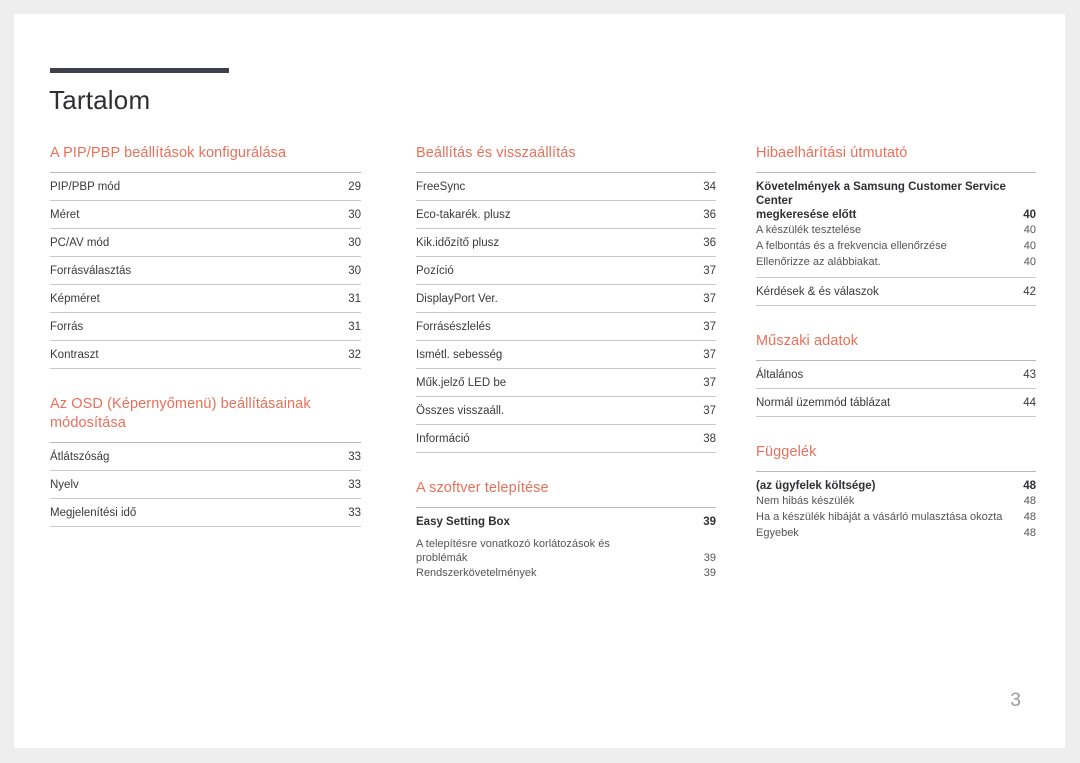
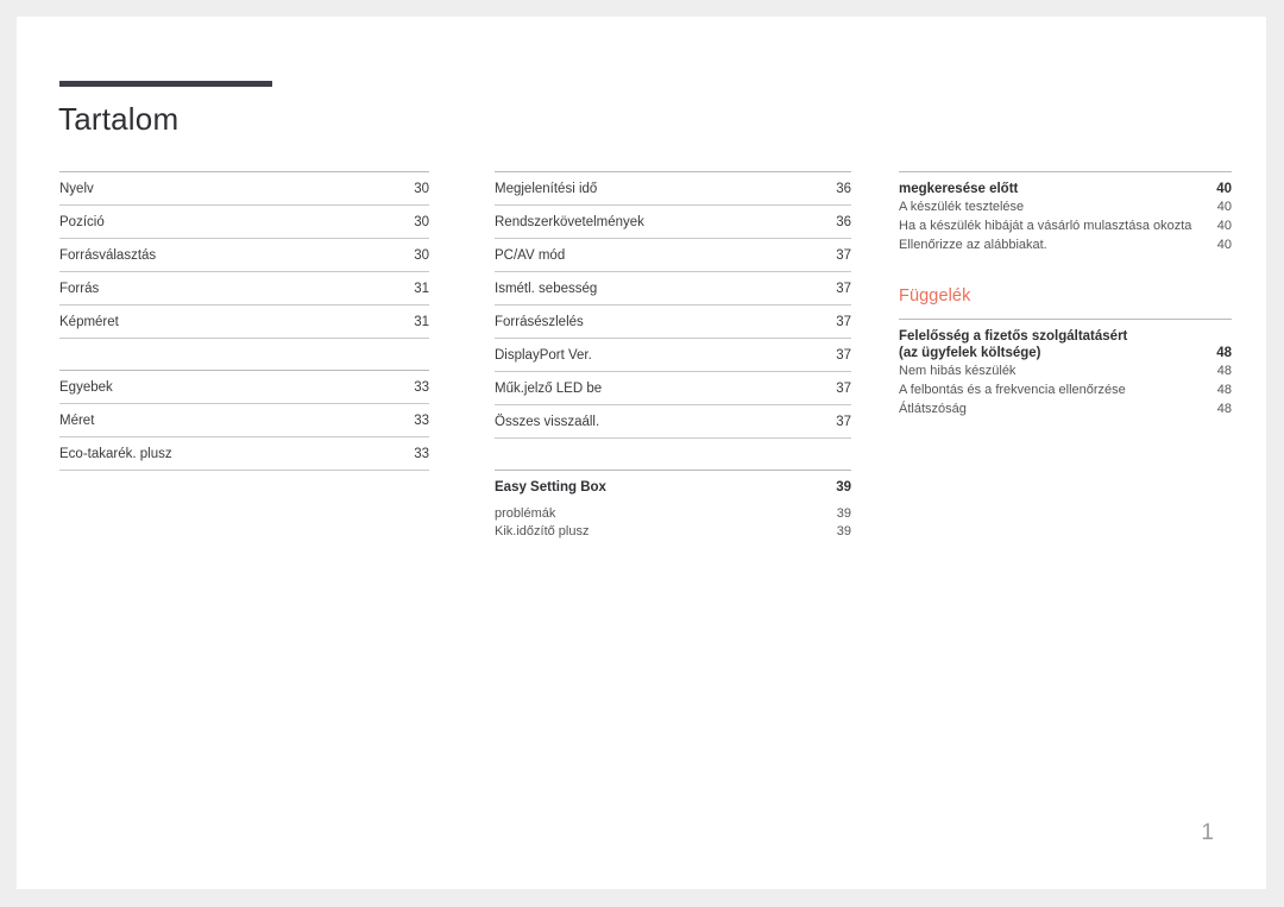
  Tartalom
- A PIP/PBP beállítások konfigurálása
- PIP/PBP mód
- 29
- Méret
+ Nyelv
  30
- PC/AV mód
+ Pozíció
  30
  Forrásválasztás
  30
- Képméret
+ Forrás
  31
- Forrás
+ Képméret
  31
- Kontraszt
- 32
- Az OSD (Képernyőmenü) beállításainak módosítása
- Átlátszóság
+ Egyebek
  33
- Nyelv
+ Méret
  33
- Megjelenítési idő
+ Eco-takarék. plusz
  33
- Beállítás és visszaállítás
- FreeSync
- 34
- Eco-takarék. plusz
+ Megjelenítési idő
  36
- Kik.időzítő plusz
+ Rendszerkövetelmények
  36
- Pozíció
+ PC/AV mód
  37
- DisplayPort Ver.
+ Ismétl. sebesség
  37
  Forrásészlelés
  37
- Ismétl. sebesség
+ DisplayPort Ver.
  37
  Műk.jelző LED be
  37
  Összes visszaáll.
  37
- Információ
- 38
- A szoftver telepítése
  Easy Setting Box
  39
- A telepítésre vonatkozó korlátozások és
  problémák
  39
- Rendszerkövetelmények
+ Kik.időzítő plusz
  39
- Hibaelhárítási útmutató
- Követelmények a Samsung Customer Service Center
  megkeresése előtt
  40
  A készülék tesztelése
  40
- A felbontás és a frekvencia ellenőrzése
+ Ha a készülék hibáját a vásárló mulasztása okozta
  40
  Ellenőrizze az alábbiakat.
  40
- Kérdések & és válaszok
- 42
- Műszaki adatok
- Általános
- 43
- Normál üzemmód táblázat
- 44
  Függelék
+ Felelősség a fizetős szolgáltatásért
  (az ügyfelek költsége)
  48
  Nem hibás készülék
  48
- Ha a készülék hibáját a vásárló mulasztása okozta
+ A felbontás és a frekvencia ellenőrzése
  48
- Egyebek
+ Átlátszóság
  48
- 3
+ 1
